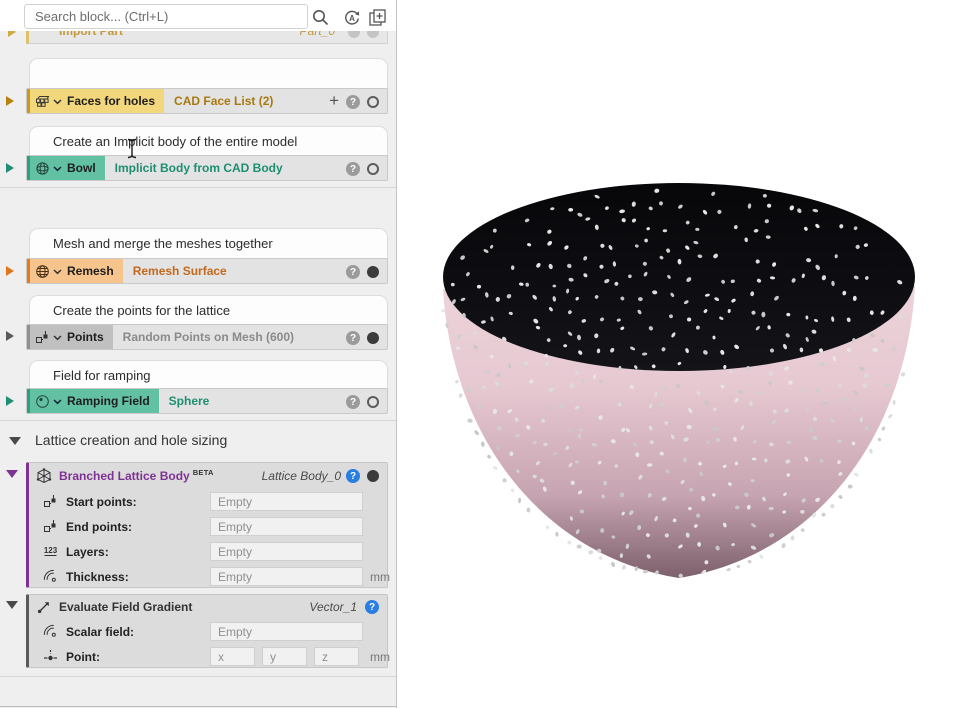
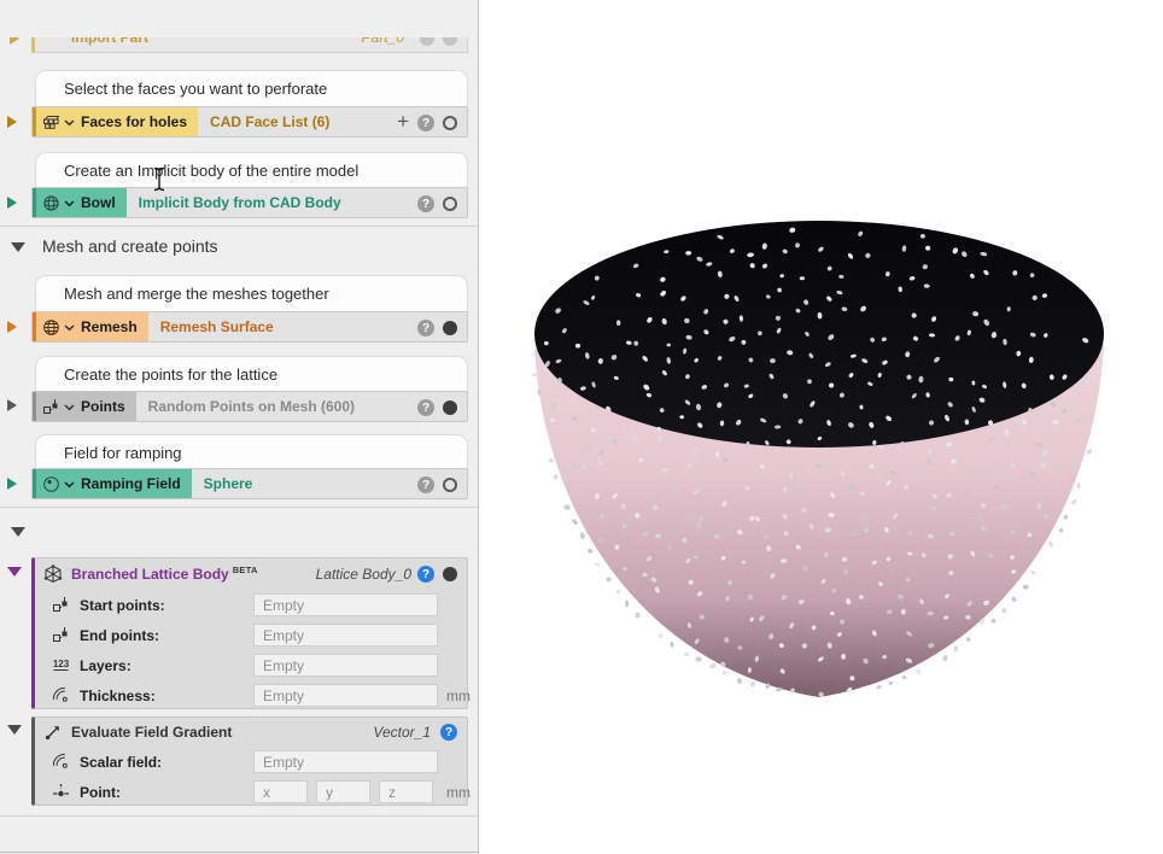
- Search block... (Ctrl+L)
- A
  Import Part
  Part_0
+ Select the faces you want to perforate
  Faces for holes
- CAD Face List (2)
+ CAD Face List (6)
  +
  ?
  Create an Imlicit body of the entire model
  Bowl
  Implicit Body from CAD Body
  ?
+ Mesh and create points
  Mesh and merge the meshes together
  Remesh
  Remesh Surface
  ?
  Create the points for the lattice
  Points
  Random Points on Mesh (600)
  ?
  Field for ramping
  Ramping Field
  Sphere
  ?
- Lattice creation and hole sizing
  Branched Lattice Body
  BETA
  Lattice Body_0
  ?
  Start points:
  Empty
  End points:
  Empty
  123
  Layers:
  Empty
  Thickness:
  Empty
  mm
  Evaluate Field Gradient
  Vector_1
  ?
  Scalar field:
  Empty
  Point:
  x
  y
  z
  mm
